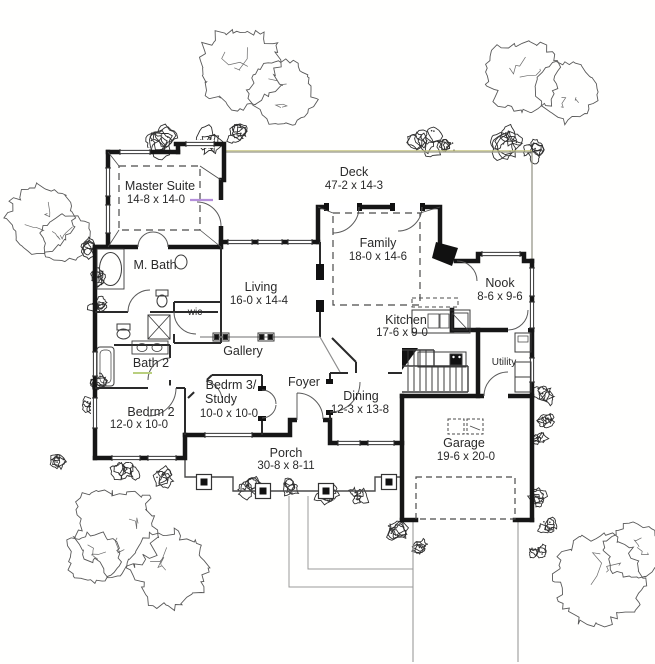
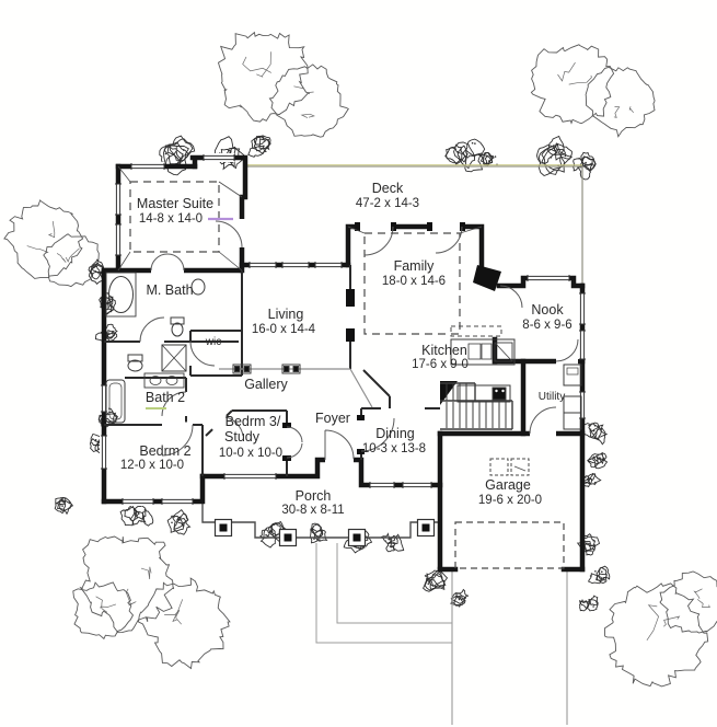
  Master Suite
  14-8 x 14-0
  Deck
  47-2 x 14-3
  Family
  18-0 x 14-6
  Living
  16-0 x 14-4
  Nook
  8-6 x 9-6
  Kitchen
  17-6 x 9-0
  M. Bath
  wic
  Gallery
  Bath 2
  Utility
  Bedrm 3/
  Study
  10-0 x 10-0
  Foyer
  Dining
- 12-3 x 13-8
+ 10-3 x 13-8
  Bedrm 2
  12-0 x 10-0
  Porch
  30-8 x 8-11
  Garage
  19-6 x 20-0
